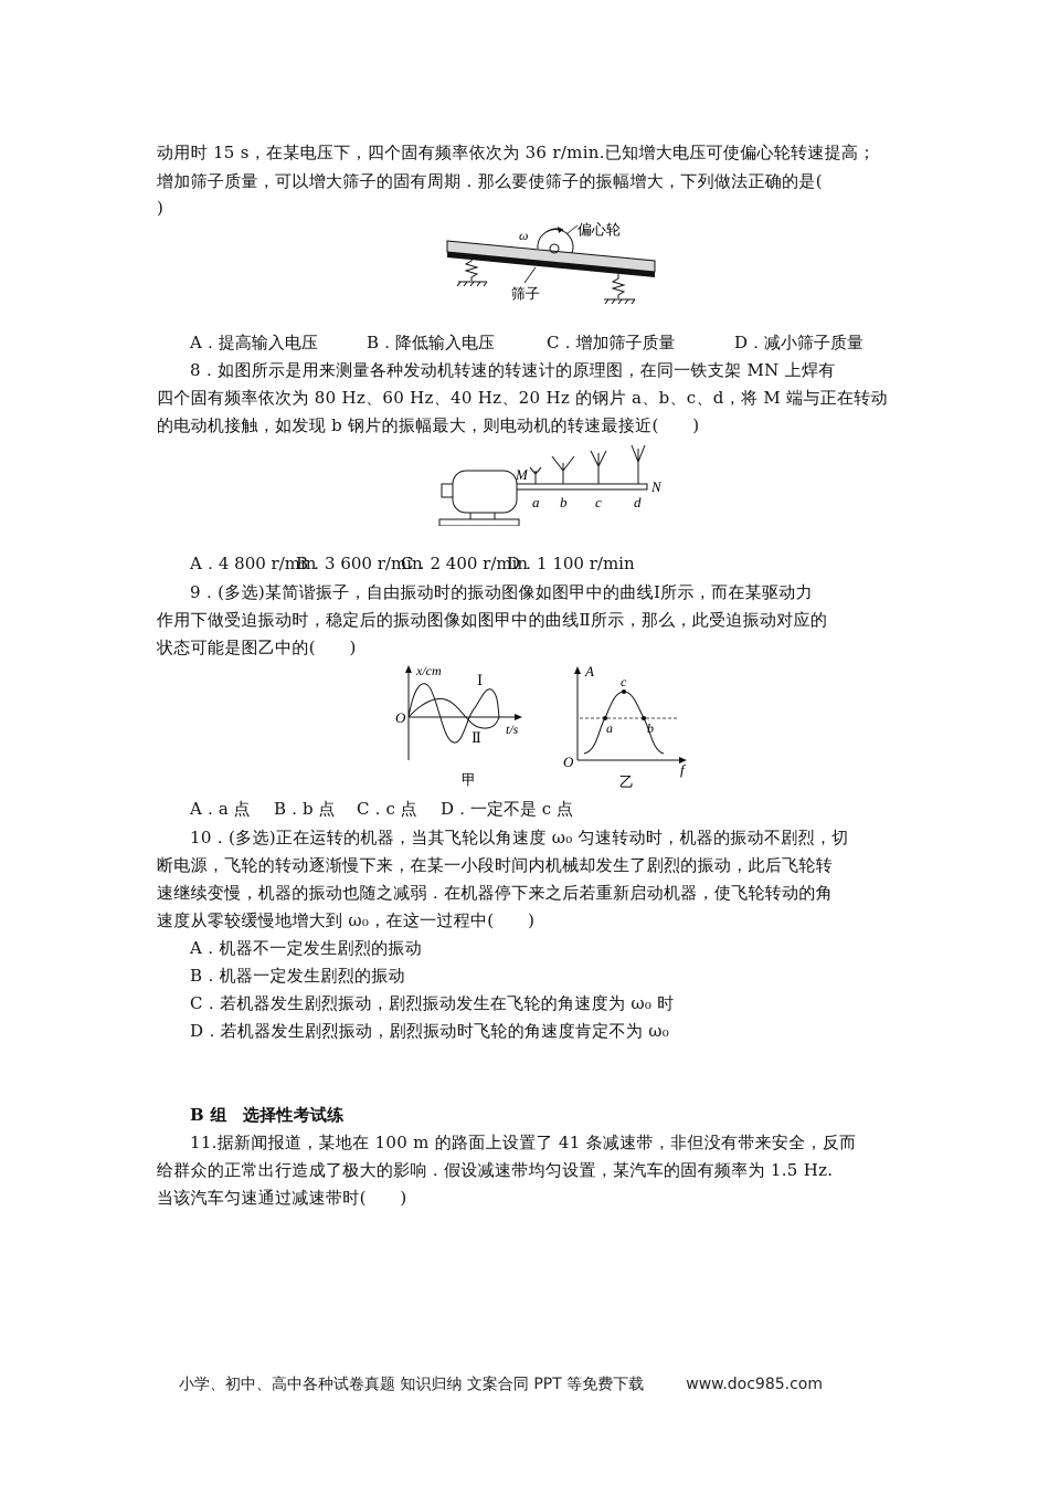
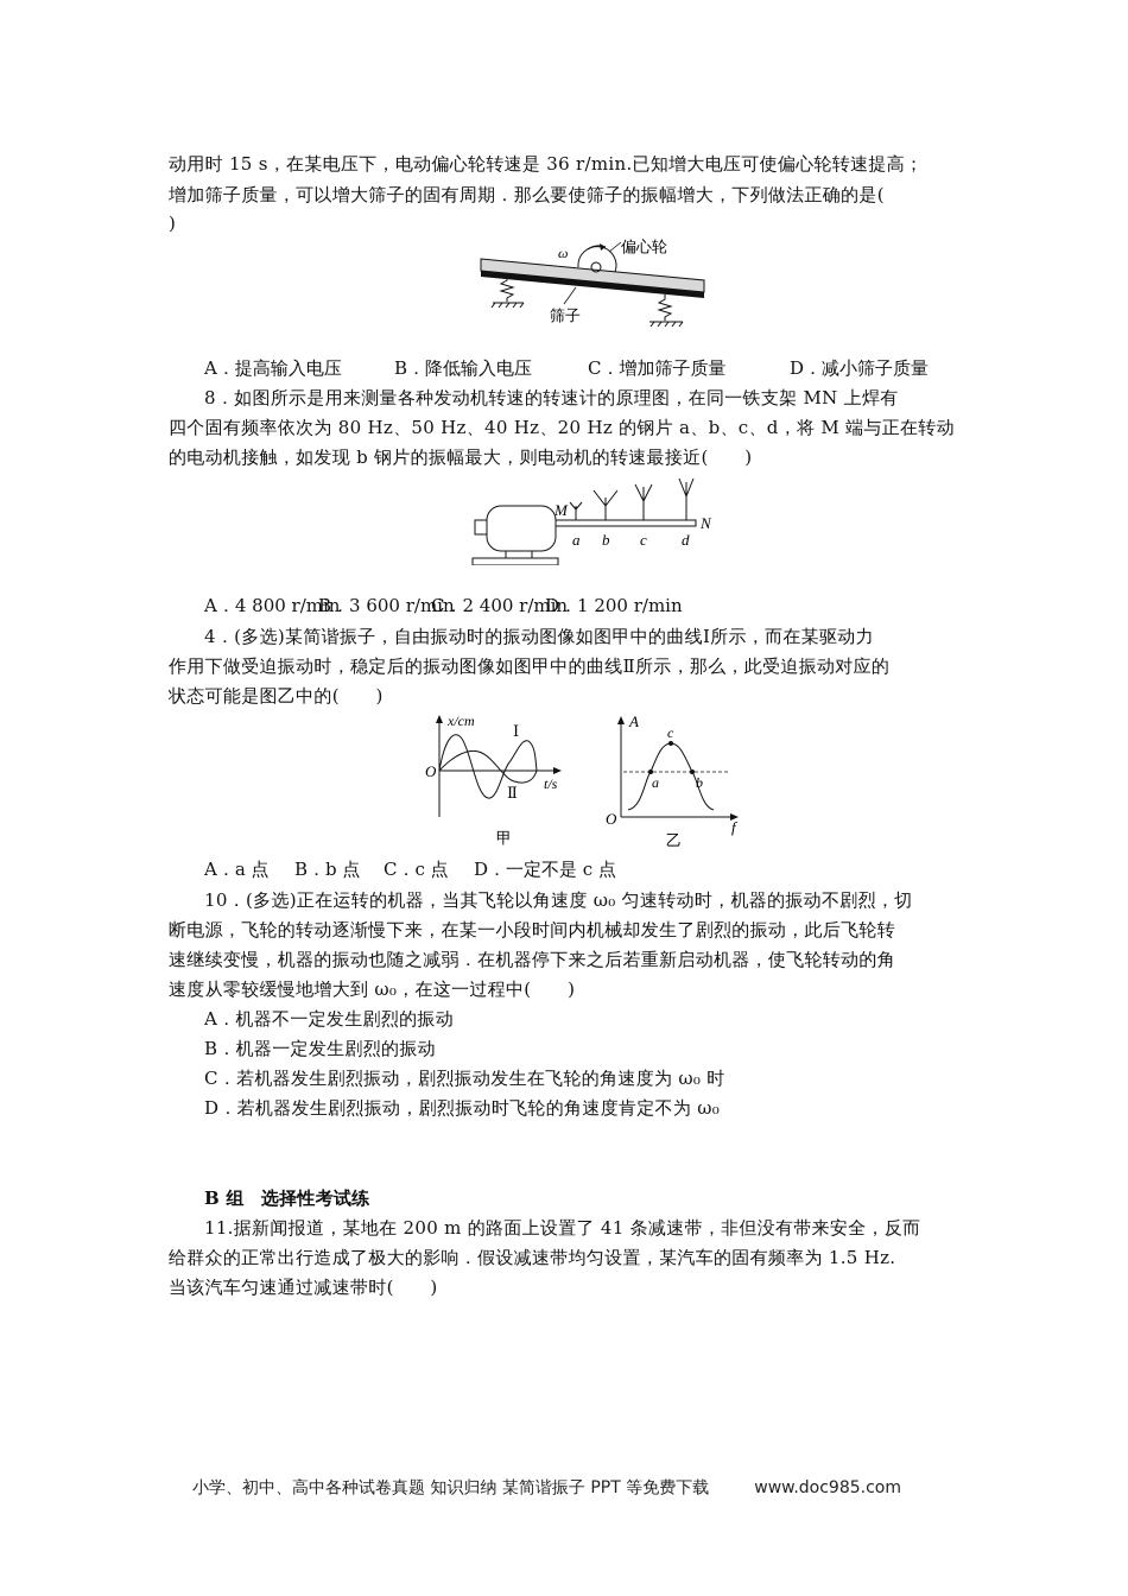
- 动用时 15 s，在某电压下，四个固有频率依次为 36 r/min.已知增大电压可使偏心轮转速提高；
+ 动用时 15 s，在某电压下，电动偏心轮转速是 36 r/min.已知增大电压可使偏心轮转速提高；
  增加筛子质量，可以增大筛子的固有周期．那么要使筛子的振幅增大，下列做法正确的是(
  )
  ω
  偏心轮
  筛子
  A．提高输入电压 B．降低输入电压 C．增加筛子质量 D．减小筛子质量
  8．如图所示是用来测量各种发动机转速的转速计的原理图，在同一铁支架 MN 上焊有
- 四个固有频率依次为 80 Hz、60 Hz、40 Hz、20 Hz 的钢片 a、b、c、d，将 M 端与正在转动
+ 四个固有频率依次为 80 Hz、50 Hz、40 Hz、20 Hz 的钢片 a、b、c、d，将 M 端与正在转动
  的电动机接触，如发现 b 钢片的振幅最大，则电动机的转速最接近( )
  M
  N
  a
  b
  c
  d
- A．4 800 r/mB．3 600 r/mC．2 400 r/mD．1 100 r/min
+ A．4 800 r/mB．3 600 r/mC．2 400 r/mD．1 200 r/min
- 9．(多选)某简谐振子，自由振动时的振动图像如图甲中的曲线Ⅰ所示，而在某驱动力
+ 4．(多选)某简谐振子，自由振动时的振动图像如图甲中的曲线Ⅰ所示，而在某驱动力
  作用下做受迫振动时，稳定后的振动图像如图甲中的曲线Ⅱ所示，那么，此受迫振动对应的
  状态可能是图乙中的( )
  x/cm
  t/s
  O
  Ⅰ
  Ⅱ
  甲
  A
  f
  O
  a
  b
  c
  乙
  A．a 点 B．b 点 C．c 点 D．一定不是 c 点
  10．(多选)正在运转的机器，当其飞轮以角速度 ω₀ 匀速转动时，机器的振动不剧烈，切
  断电源，飞轮的转动逐渐慢下来，在某一小段时间内机械却发生了剧烈的振动，此后飞轮转
  速继续变慢，机器的振动也随之减弱．在机器停下来之后若重新启动机器，使飞轮转动的角
  速度从零较缓慢地增大到 ω₀，在这一过程中( )
  A．机器不一定发生剧烈的振动
  B．机器一定发生剧烈的振动
  C．若机器发生剧烈振动，剧烈振动发生在飞轮的角速度为 ω₀ 时
  D．若机器发生剧烈振动，剧烈振动时飞轮的角速度肯定不为 ω₀
  B 组 选择性考试练
- 11.据新闻报道，某地在 100 m 的路面上设置了 41 条减速带，非但没有带来安全，反而
+ 11.据新闻报道，某地在 200 m 的路面上设置了 41 条减速带，非但没有带来安全，反而
  给群众的正常出行造成了极大的影响．假设减速带均匀设置，某汽车的固有频率为 1.5 Hz.
  当该汽车匀速通过减速带时( )
- 小学、初中、高中各种试卷真题 知识归纳 文案合同 PPT 等免费下载 www.doc985.com
+ 小学、初中、高中各种试卷真题 知识归纳 某简谐振子 PPT 等免费下载 www.doc985.com
